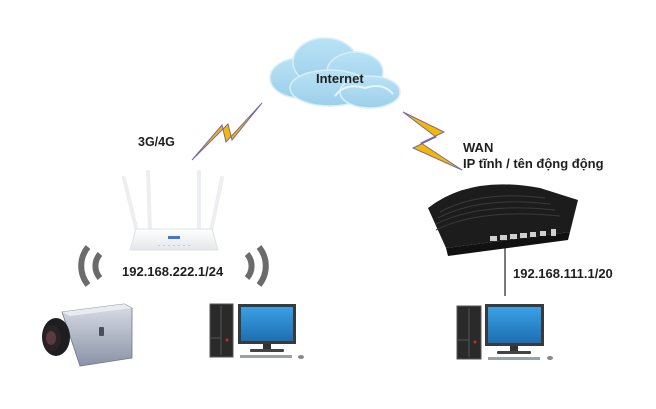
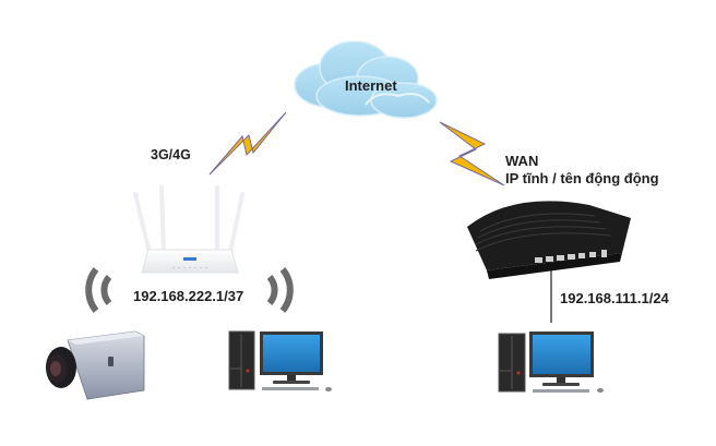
  Internet
  3G/4G
  WAN
  IP tĩnh / tên động động
- 192.168.222.1/24
+ 192.168.222.1/37
- 192.168.111.1/20
+ 192.168.111.1/24
